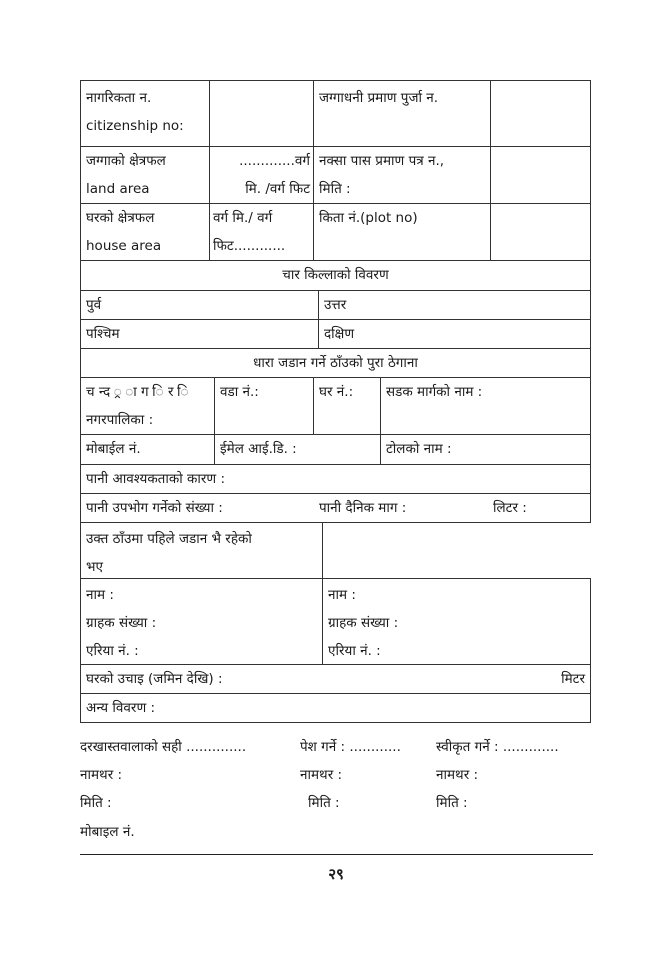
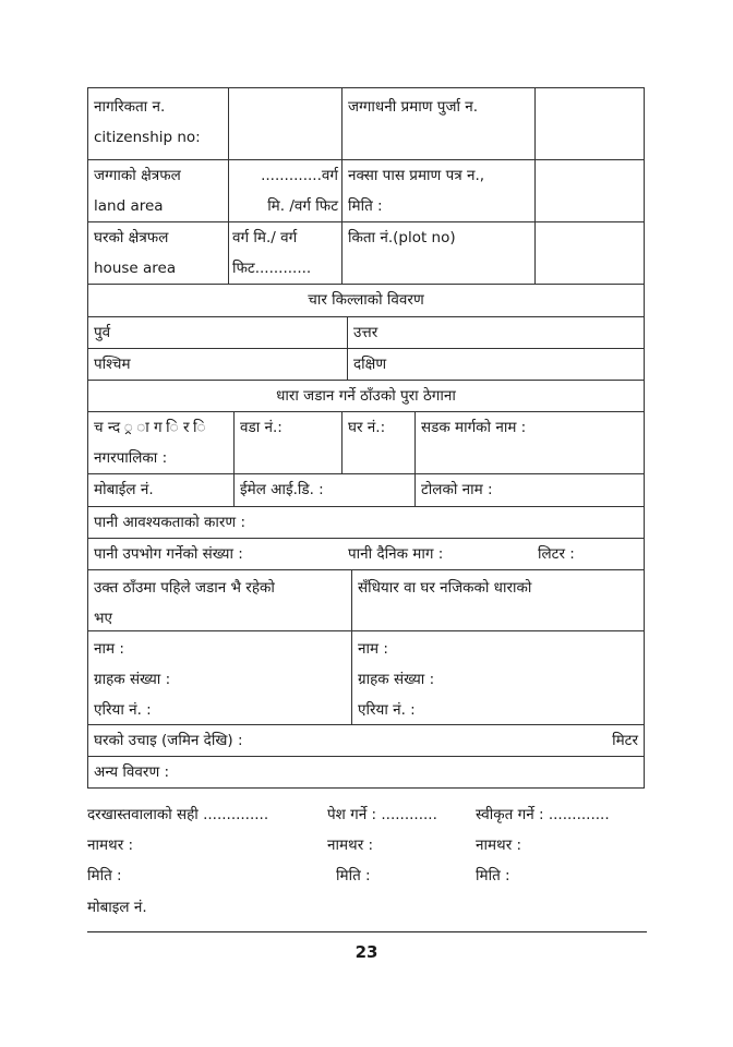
  नागरिकता न.
  citizenship no:
  जग्गाधनी प्रमाण पुर्जा न.
  जग्गाको क्षेत्रफल
  land area
  .............वर्ग
  मि. /वर्ग फिट
  नक्सा पास प्रमाण पत्र न.,
  मिति :
  घरको क्षेत्रफल
  house area
  वर्ग मि./ वर्ग
  फिट............
  किता नं.(plot no)
  चार किल्लाको विवरण
  पुर्व
  उत्तर
  पश्चिम
  दक्षिण
  धारा जडान गर्ने ठाँउको पुरा ठेगाना
  च न्द ्र ा ग ि र ि
  नगरपालिका :
  वडा नं.:
  घर नं.:
  सडक मार्गको नाम :
  मोबाईल नं.
  ईमेल आई.डि. :
  टोलको नाम :
  पानी आवश्यकताको कारण :
  पानी उपभोग गर्नेको संख्या :
  पानी दैनिक माग :
  लिटर :
  उक्त ठाँउमा पहिले जडान भै रहेको
  भए
+ सँधियार वा घर नजिकको धाराको
  नाम :
  ग्राहक संख्या :
  एरिया नं. :
  नाम :
  ग्राहक संख्या :
  एरिया नं. :
  घरको उचाइ (जमिन देखि) :
  मिटर
  अन्य विवरण :
  दरखास्तवालाको सही ..............
  पेश गर्ने : ............
  स्वीकृत गर्ने : .............
  नामथर :
  नामथर :
  नामथर :
  मिति :
  मिति :
  मिति :
  मोबाइल नं.
- २९
+ 23
